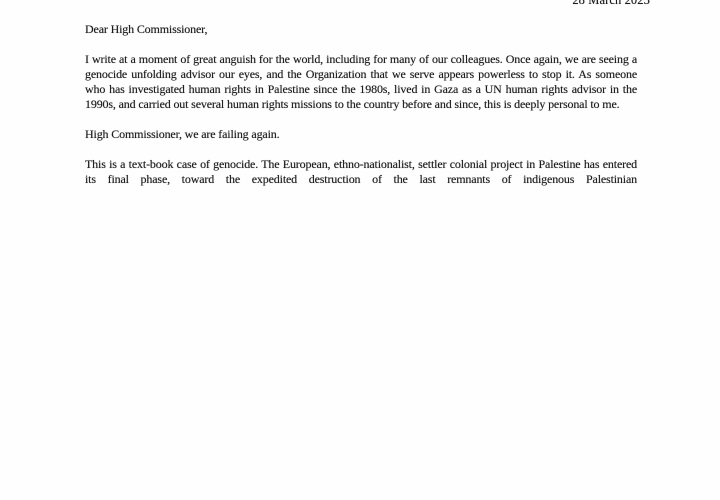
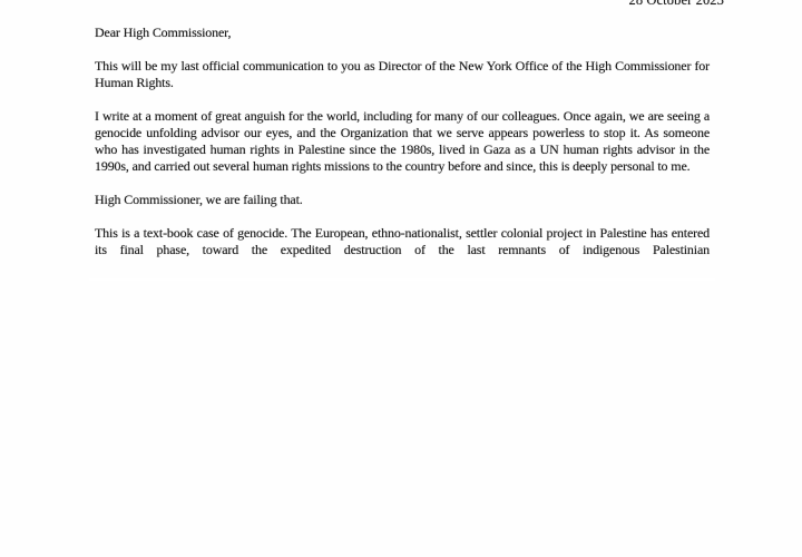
- 28 March 2023
+ 28 October 2023
  Dear High Commissioner,
+ This will be my last official communication to you as Director of the New York Office of the High Commissioner for Human Rights.
  I write at a moment of great anguish for the world, including for many of our colleagues. Once again, we are seeing a genocide unfolding advisor our eyes, and the Organization that we serve appears powerless to stop it. As someone who has investigated human rights in Palestine since the 1980s, lived in Gaza as a UN human rights advisor in the 1990s, and carried out several human rights missions to the country before and since, this is deeply personal to me.
- High Commissioner, we are failing again.
+ High Commissioner, we are failing that.
  This is a text-book case of genocide. The European, ethno-nationalist, settler colonial project in Palestine has entered its final phase, toward the expedited destruction of the last remnants of indigenous Palestinian
